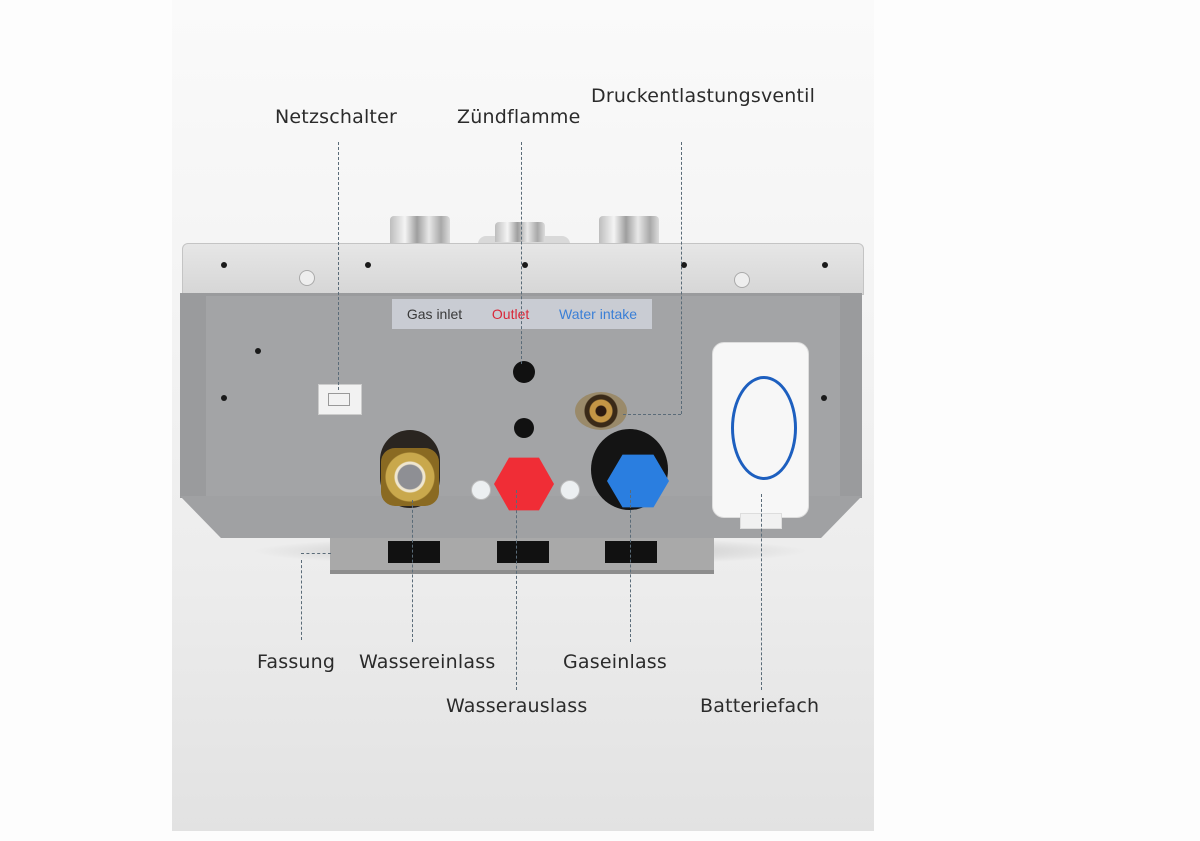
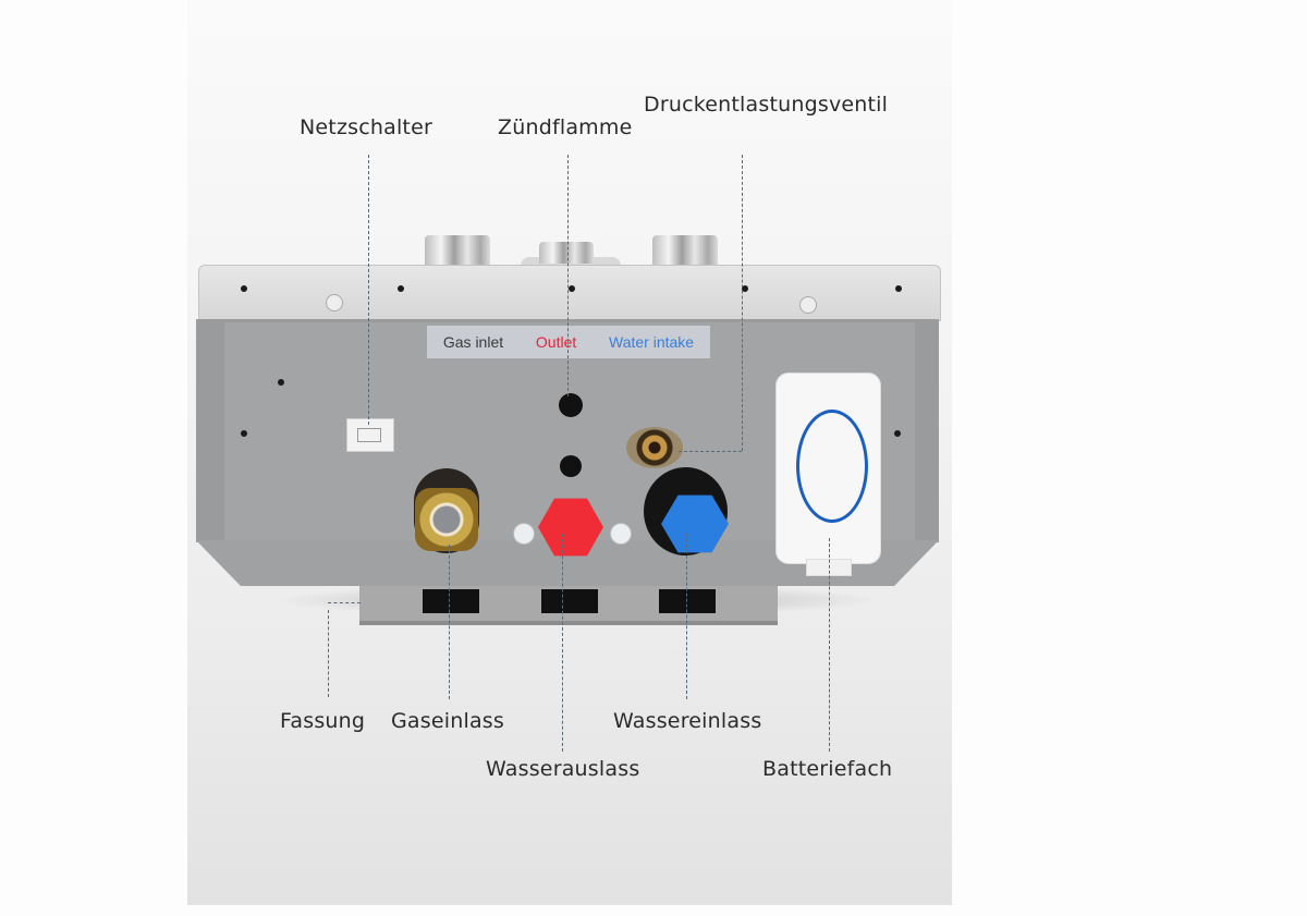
  Netzschalter
  Zündflamme
  Druckentlastungsventil
  Gas inlet
  Outlet
  Water intake
  Fassung
- Wassereinlass
+ Gaseinlass
  Wasserauslass
- Gaseinlass
+ Wassereinlass
  Batteriefach
